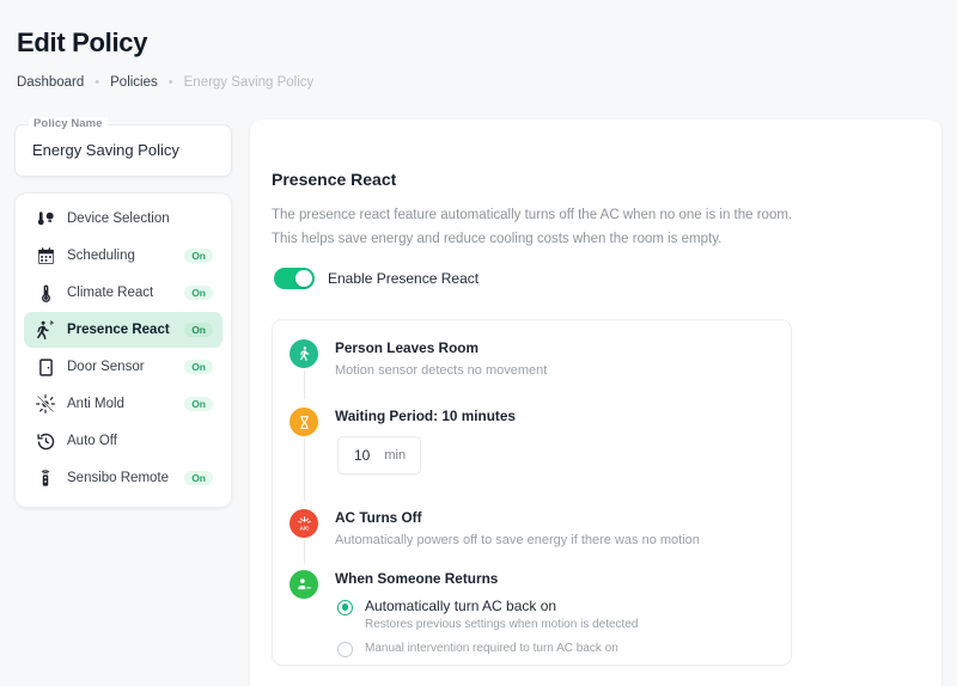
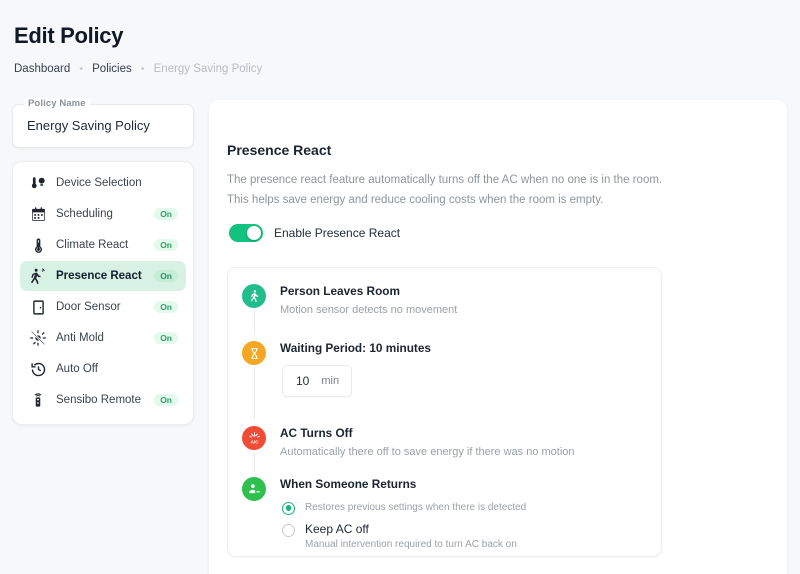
  Edit Policy
  Dashboard
  •
  Policies
  •
  Energy Saving Policy
  Policy Name
  Energy Saving Policy
  Device Selection
  Scheduling
  On
  Climate React
  On
  Presence React
  On
  Door Sensor
  On
  Anti Mold
  On
  Auto Off
  Sensibo Remote
  On
  Presence React
  The presence react feature automatically turns off the AC when no one is in the room. This helps save energy and reduce cooling costs when the room is empty.
  Enable Presence React
  Person Leaves Room
  Motion sensor detects no movement
  Waiting Period: 10 minutes
  10
  min
  AC Turns Off
- Automatically powers off to save energy if there was no motion
+ Automatically there off to save energy if there was no motion
  When Someone Returns
- Automatically turn AC back on
- Restores previous settings when motion is detected
+ Restores previous settings when there is detected
+ Keep AC off
  Manual intervention required to turn AC back on
